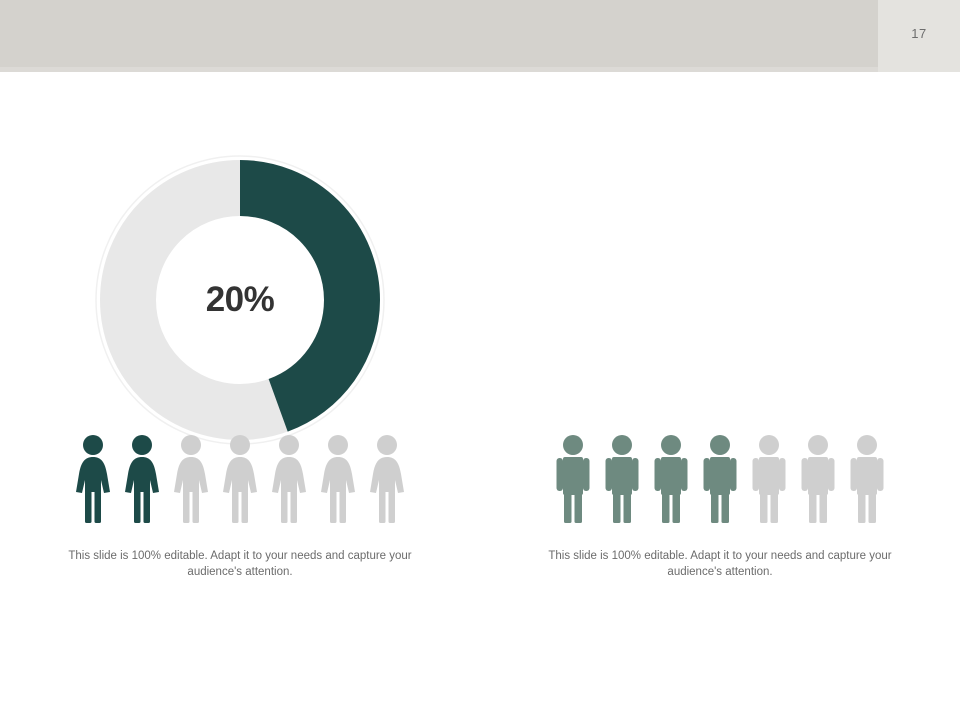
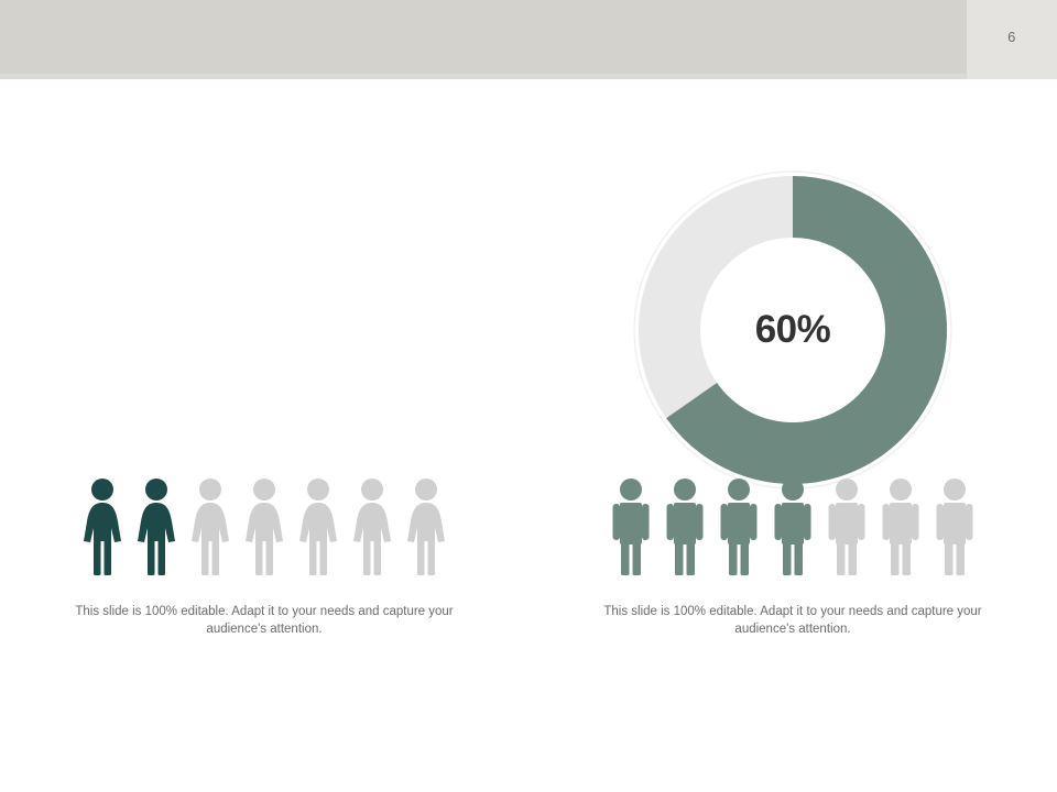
- 17
+ 6
- 20%
  This slide is 100% editable. Adapt it to your needs and capture your audience's attention.
+ 60%
  This slide is 100% editable. Adapt it to your needs and capture your audience's attention.
